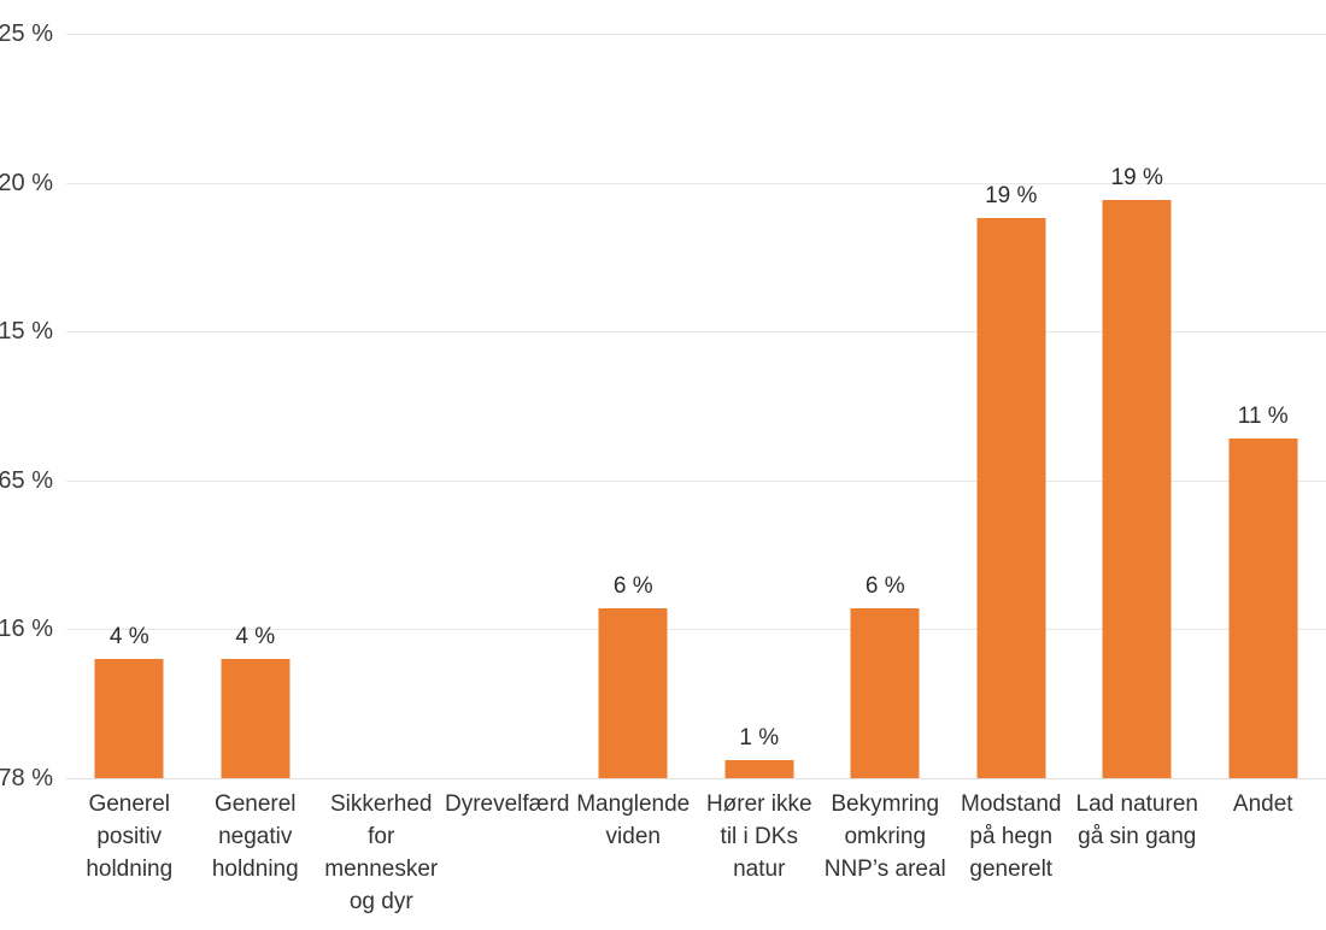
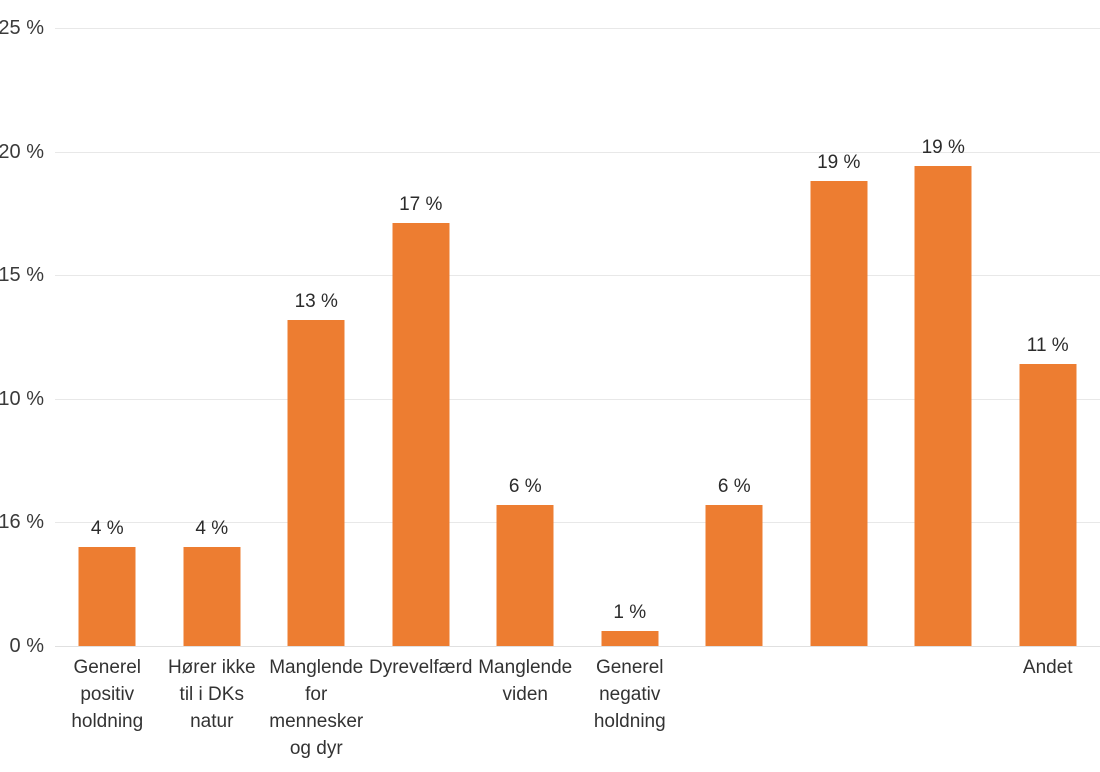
- 78 %
+ 0 %
  16 %
- 65 %
+ 10 %
  15 %
  20 %
  25 %
  4 %
  4 %
+ 13 %
+ 17 %
  6 %
  1 %
  6 %
  19 %
  19 %
  11 %
  Generel positiv holdning
- Generel negativ holdning
+ Hører ikke til i DKs natur
- Sikkerhed for mennesker og dyr
+ Manglende for mennesker og dyr
  Dyrevelfærd
  Manglende viden
- Hører ikke til i DKs natur
+ Generel negativ holdning
- Bekymring omkring NNP’s areal
- Modstand på hegn generelt
- Lad naturen gå sin gang
  Andet
